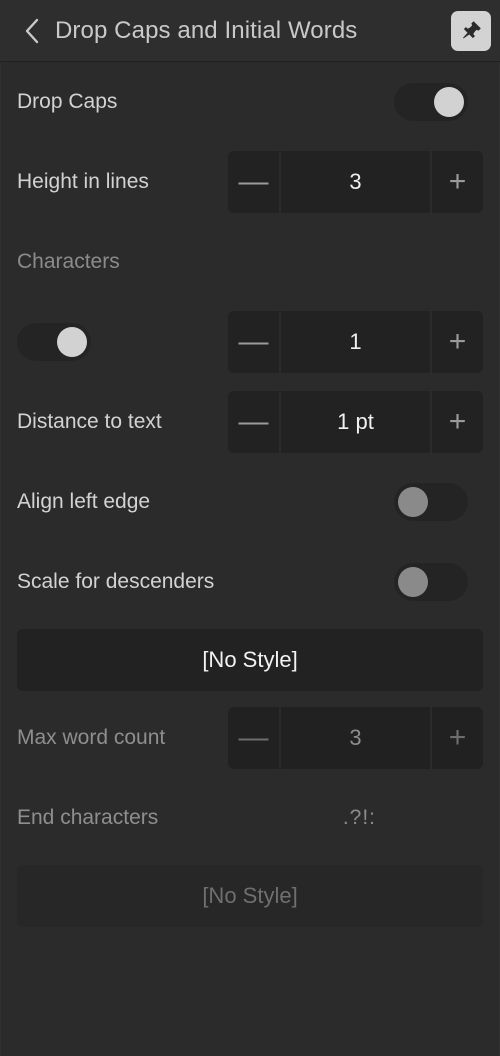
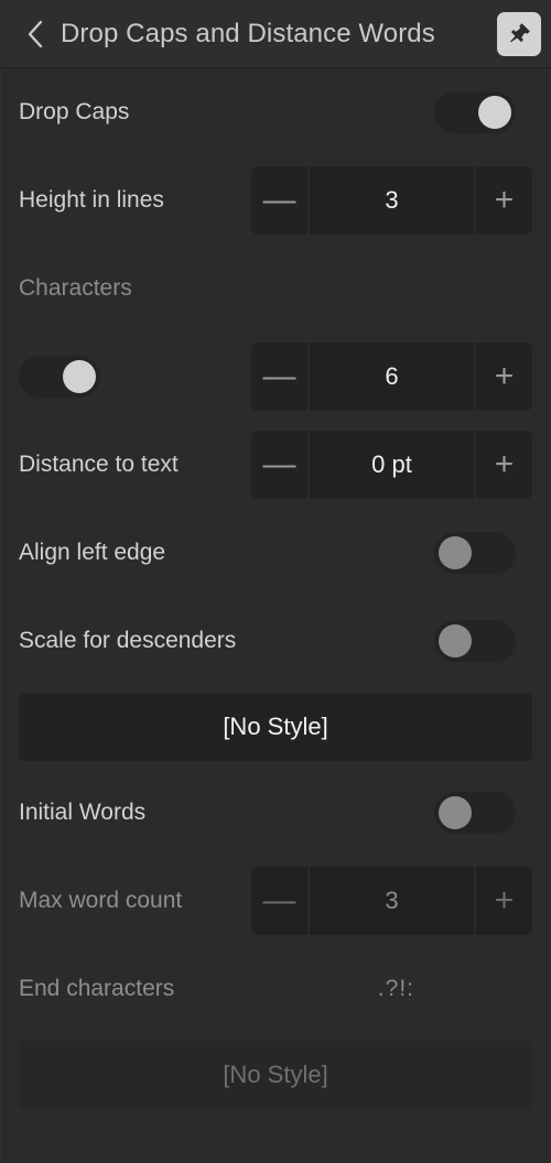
- Drop Caps and Initial Words
+ Drop Caps and Distance Words
  Drop Caps
  Height in lines
  —
  3
  +
  Characters
  —
- 1
+ 6
  +
  Distance to text
  —
- 1 pt
+ 0 pt
  +
  Align left edge
  Scale for descenders
  [No Style]
+ Initial Words
  Max word count
  —
  3
  +
  End characters
  .?!:
  [No Style]
